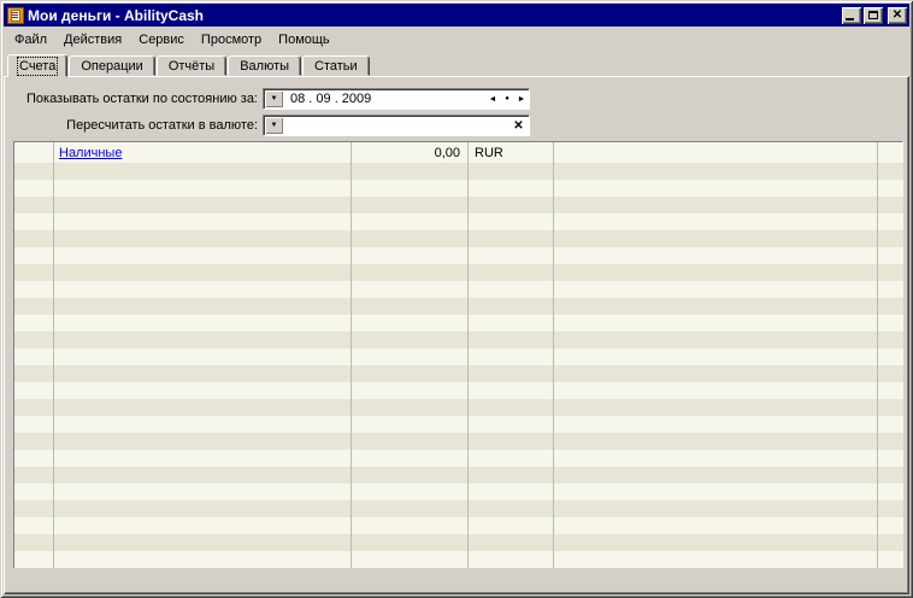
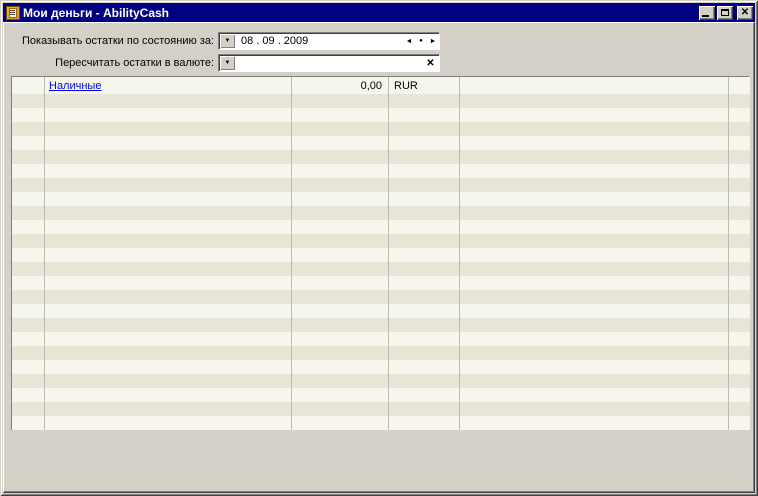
  Мои деньги - AbilityCash
  ✕
- Файл
- Действия
- Сервис
- Просмотр
- Помощь
- Счета
- Операции
- Отчёты
- Валюты
- Статьи
  Показывать остатки по состоянию за:
  08 . 09 . 2009
  Пересчитать остатки в валюте:
  ✕
  Наличные
  0,00
  RUR
